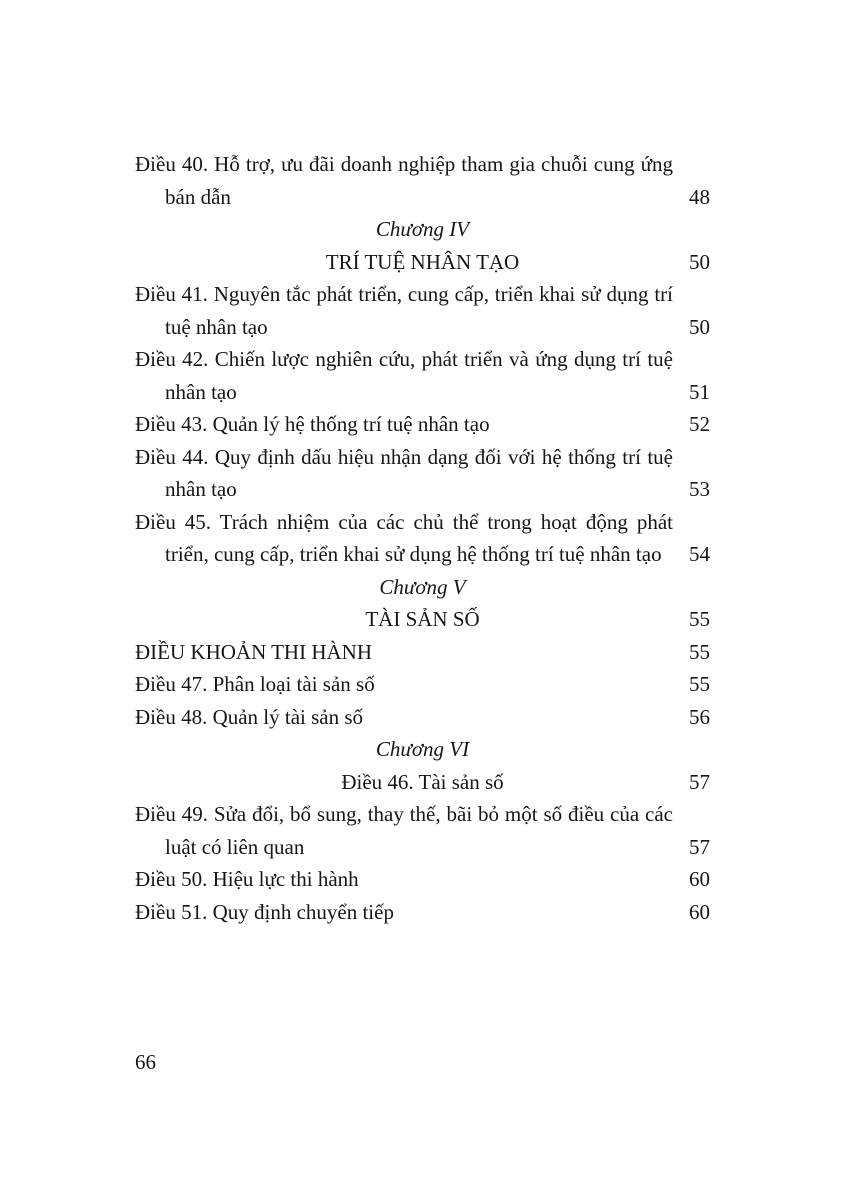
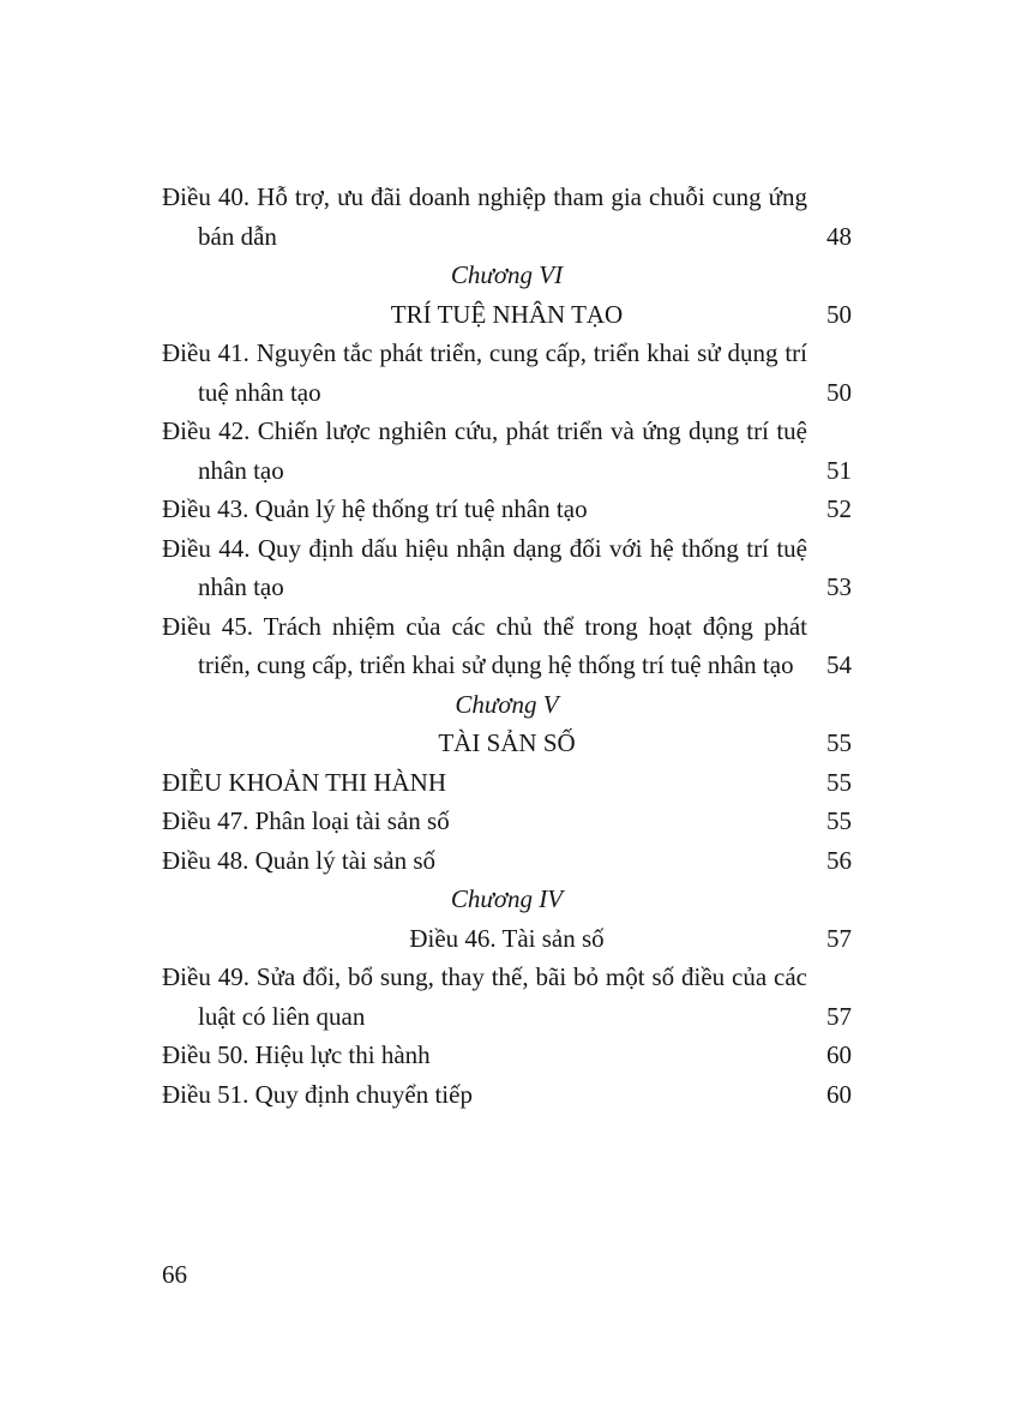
  Điều 40. Hỗ trợ, ưu đãi doanh nghiệp tham gia chuỗi cung ứng bán dẫn
  48
- Chương IV
+ Chương VI
  TRÍ TUỆ NHÂN TẠO
  50
  Điều 41. Nguyên tắc phát triển, cung cấp, triển khai sử dụng trí tuệ nhân tạo
  50
  Điều 42. Chiến lược nghiên cứu, phát triển và ứng dụng trí tuệ nhân tạo
  51
  Điều 43. Quản lý hệ thống trí tuệ nhân tạo
  52
  Điều 44. Quy định dấu hiệu nhận dạng đối với hệ thống trí tuệ nhân tạo
  53
  Điều 45. Trách nhiệm của các chủ thể trong hoạt động phát triển, cung cấp, triển khai sử dụng hệ thống trí tuệ nhân tạo
  54
  Chương V
  TÀI SẢN SỐ
  55
  ĐIỀU KHOẢN THI HÀNH
  55
  Điều 47. Phân loại tài sản số
  55
  Điều 48. Quản lý tài sản số
  56
- Chương VI
+ Chương IV
  Điều 46. Tài sản số
  57
  Điều 49. Sửa đổi, bổ sung, thay thế, bãi bỏ một số điều của các luật có liên quan
  57
  Điều 50. Hiệu lực thi hành
  60
  Điều 51. Quy định chuyển tiếp
  60
  66
